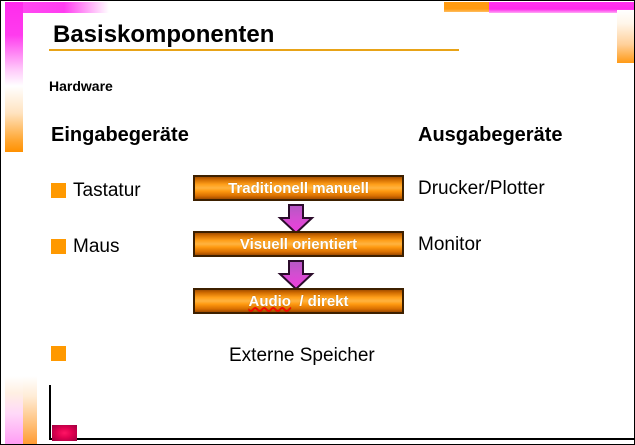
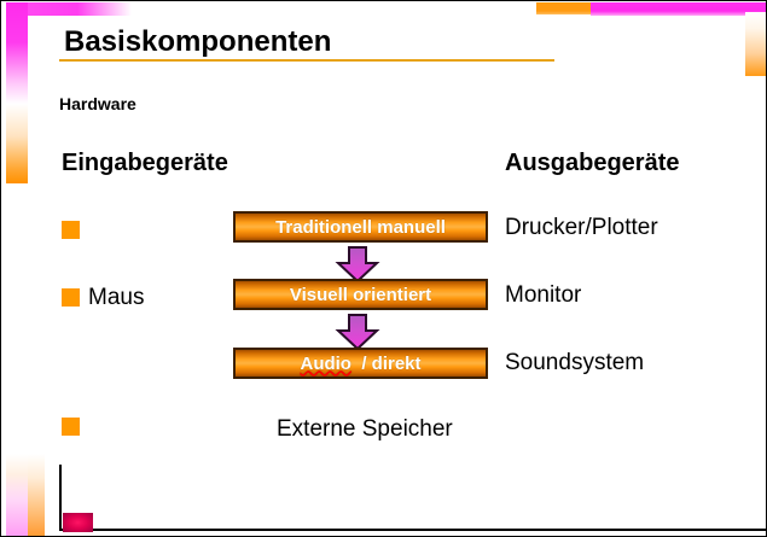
  Basiskomponenten
  Hardware
  Eingabegeräte
  Ausgabegeräte
- Tastatur
  Maus
  Drucker/Plotter
  Monitor
+ Soundsystem
  Traditionell manuell
  Visuell orientiert
  Audio / direkt
  Externe Speicher
